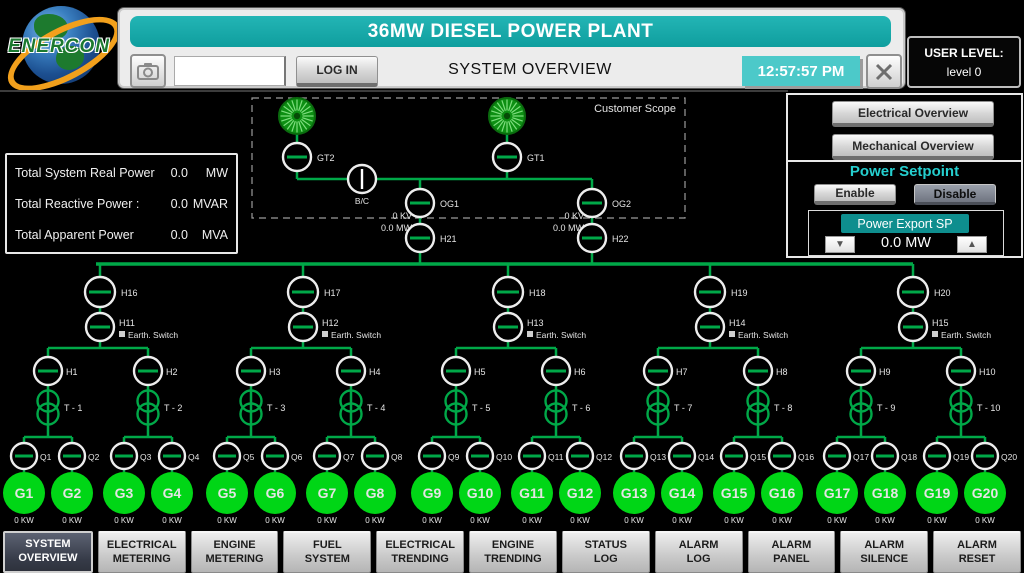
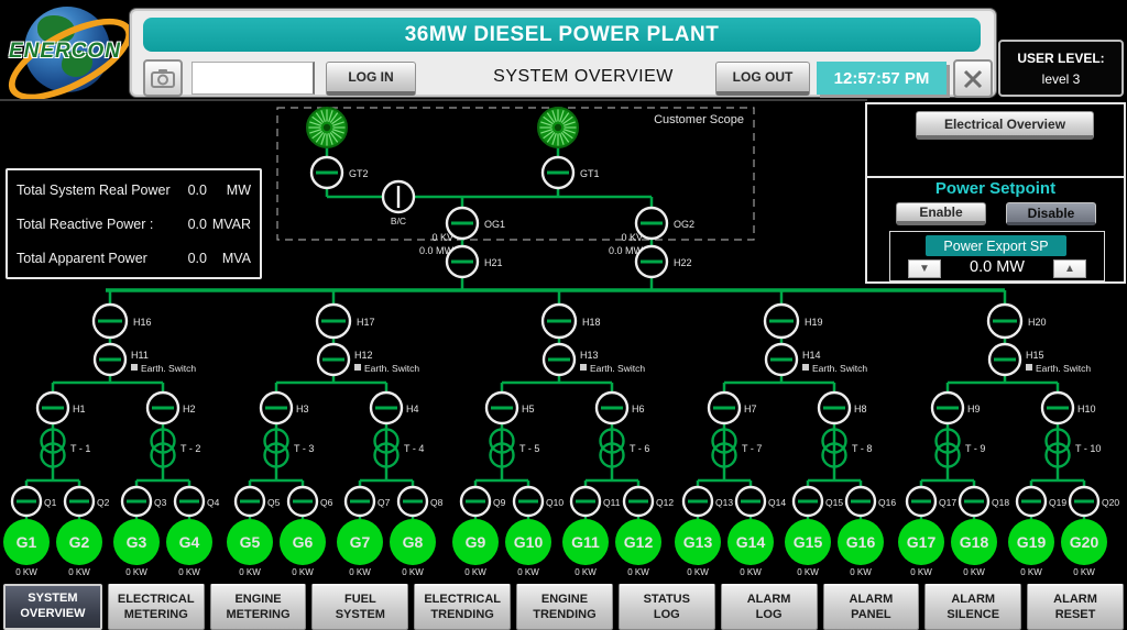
  Customer Scope
  GT2
  GT1
  B/C
  OG1
  0 KV
  0.0 MW
  H21
  OG2
  0 KV
  0.0 MW
  H22
  H16
  H11
  Earth. Switch
  H1
  T - 1
  Q1
  G1
  0 KW
  Q2
  G2
  0 KW
  H2
  T - 2
  Q3
  G3
  0 KW
  Q4
  G4
  0 KW
  H17
  H12
  Earth. Switch
  H3
  T - 3
  Q5
  G5
  0 KW
  Q6
  G6
  0 KW
  H4
  T - 4
  Q7
  G7
  0 KW
  Q8
  G8
  0 KW
  H18
  H13
  Earth. Switch
  H5
  T - 5
  Q9
  G9
  0 KW
  Q10
  G10
  0 KW
  H6
  T - 6
  Q11
  G11
  0 KW
  Q12
  G12
  0 KW
  H19
  H14
  Earth. Switch
  H7
  T - 7
  Q13
  G13
  0 KW
  Q14
  G14
  0 KW
  H8
  T - 8
  Q15
  G15
  0 KW
  Q16
  G16
  0 KW
  H20
  H15
  Earth. Switch
  H9
  T - 9
  Q17
  G17
  0 KW
  Q18
  G18
  0 KW
  H10
  T - 10
  Q19
  G19
  0 KW
  Q20
  G20
  0 KW
  ENERCON
  36MW DIESEL POWER PLANT
  LOG IN
  SYSTEM OVERVIEW
+ LOG OUT
  12:57:57 PM
  USER LEVEL:
- level 0
+ level 3
  Total System Real Power
  0.0
  MW
  Total Reactive Power :
  0.0
  MVAR
  Total Apparent Power
  0.0
  MVA
  Electrical Overview
- Mechanical Overview
  Power Setpoint
  Enable
  Disable
  Power Export SP
  ▼
  0.0 MW
  ▲
  SYSTEM
  OVERVIEW
  ELECTRICAL
  METERING
  ENGINE
  METERING
  FUEL
  SYSTEM
  ELECTRICAL
  TRENDING
  ENGINE
  TRENDING
  STATUS
  LOG
  ALARM
  LOG
  ALARM
  PANEL
  ALARM
  SILENCE
  ALARM
  RESET
